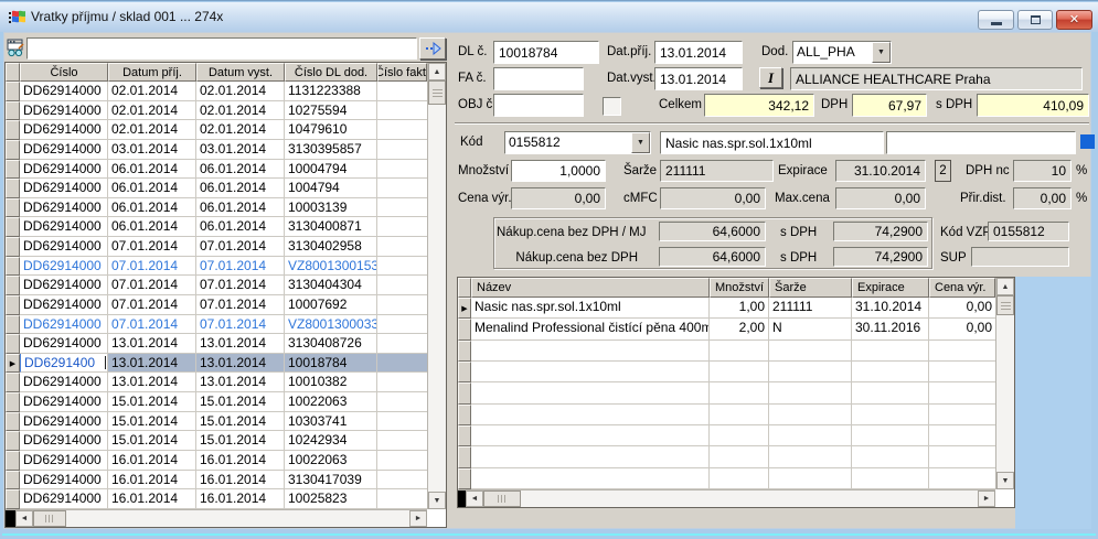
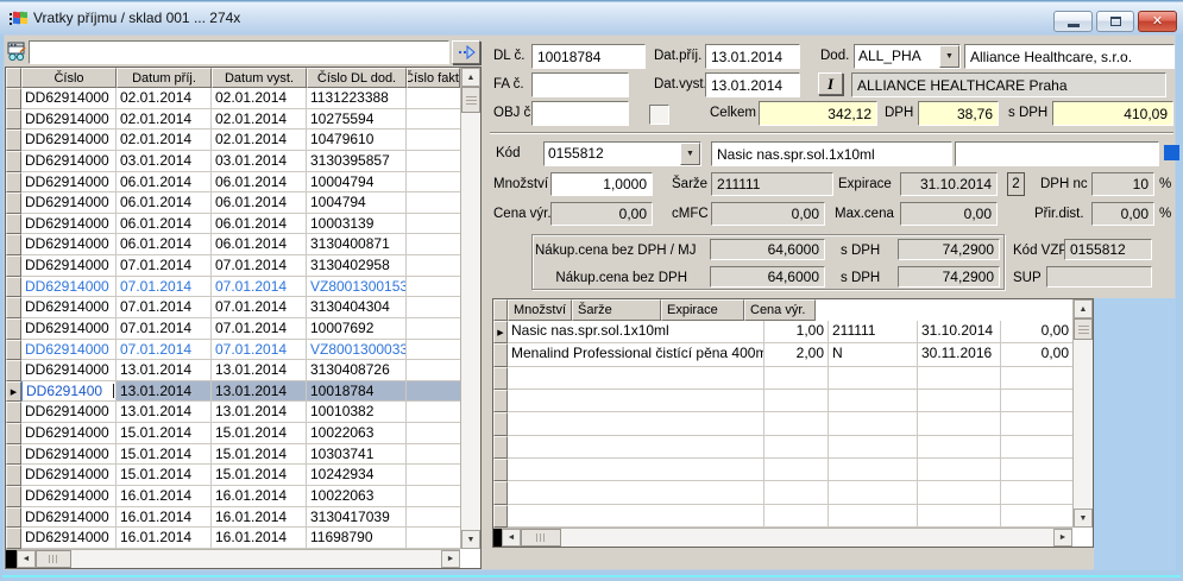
  Vratky příjmu / sklad 001 ... 274x
  ✕
  Číslo
  Datum příj.
  Datum vyst.
  Číslo DL dod.
  Číslo fakt
  DD62914000
  02.01.2014
  02.01.2014
  1131223388
  DD62914000
  02.01.2014
  02.01.2014
  10275594
  DD62914000
  02.01.2014
  02.01.2014
  10479610
  DD62914000
  03.01.2014
  03.01.2014
  3130395857
  DD62914000
  06.01.2014
  06.01.2014
  10004794
  DD62914000
  06.01.2014
  06.01.2014
  1004794
  DD62914000
  06.01.2014
  06.01.2014
  10003139
  DD62914000
  06.01.2014
  06.01.2014
  3130400871
  DD62914000
  07.01.2014
  07.01.2014
  3130402958
  DD62914000
  07.01.2014
  07.01.2014
  VZ8001300153
  DD62914000
  07.01.2014
  07.01.2014
  3130404304
  DD62914000
  07.01.2014
  07.01.2014
  10007692
  DD62914000
  07.01.2014
  07.01.2014
  VZ8001300033
  DD62914000
  13.01.2014
  13.01.2014
  3130408726
  DD6291400
  13.01.2014
  13.01.2014
  10018784
  DD62914000
  13.01.2014
  13.01.2014
  10010382
  DD62914000
  15.01.2014
  15.01.2014
  10022063
  DD62914000
  15.01.2014
  15.01.2014
  10303741
  DD62914000
  15.01.2014
  15.01.2014
  10242934
  DD62914000
  16.01.2014
  16.01.2014
  10022063
  DD62914000
  16.01.2014
  16.01.2014
  3130417039
  DD62914000
  16.01.2014
  16.01.2014
- 10025823
+ 11698790
  DL č.
  10018784
  Dat.příj.
  13.01.2014
  Dod.
  ALL_PHA
+ Alliance Healthcare, s.r.o.
  FA č.
  Dat.vyst
  13.01.2014
  I
  ALLIANCE HEALTHCARE Praha
  OBJ č
  Celkem
  342,12
  DPH
- 67,97
+ 38,76
  s DPH
  410,09
  Kód
  0155812
  Nasic nas.spr.sol.1x10ml
  Množství
  1,0000
  Šarže
  211111
  Expirace
  31.10.2014
  2
  DPH nc
  10
  %
  Cena výr.
  0,00
  cMFC
  0,00
  Max.cena
  0,00
  Přir.dist.
  0,00
  %
  Nákup.cena bez DPH / MJ
  64,6000
  s DPH
  74,2900
  Nákup.cena bez DPH
  64,6000
  s DPH
  74,2900
  Kód VZ
  0155812
  SUP
- Název
  Množství
  Šarže
  Expirace
  Cena výr.
  Nasic nas.spr.sol.1x10ml
  1,00
  211111
  31.10.2014
  0,00
  Menalind Professional čistící pěna 400m
  2,00
  N
  30.11.2016
  0,00
